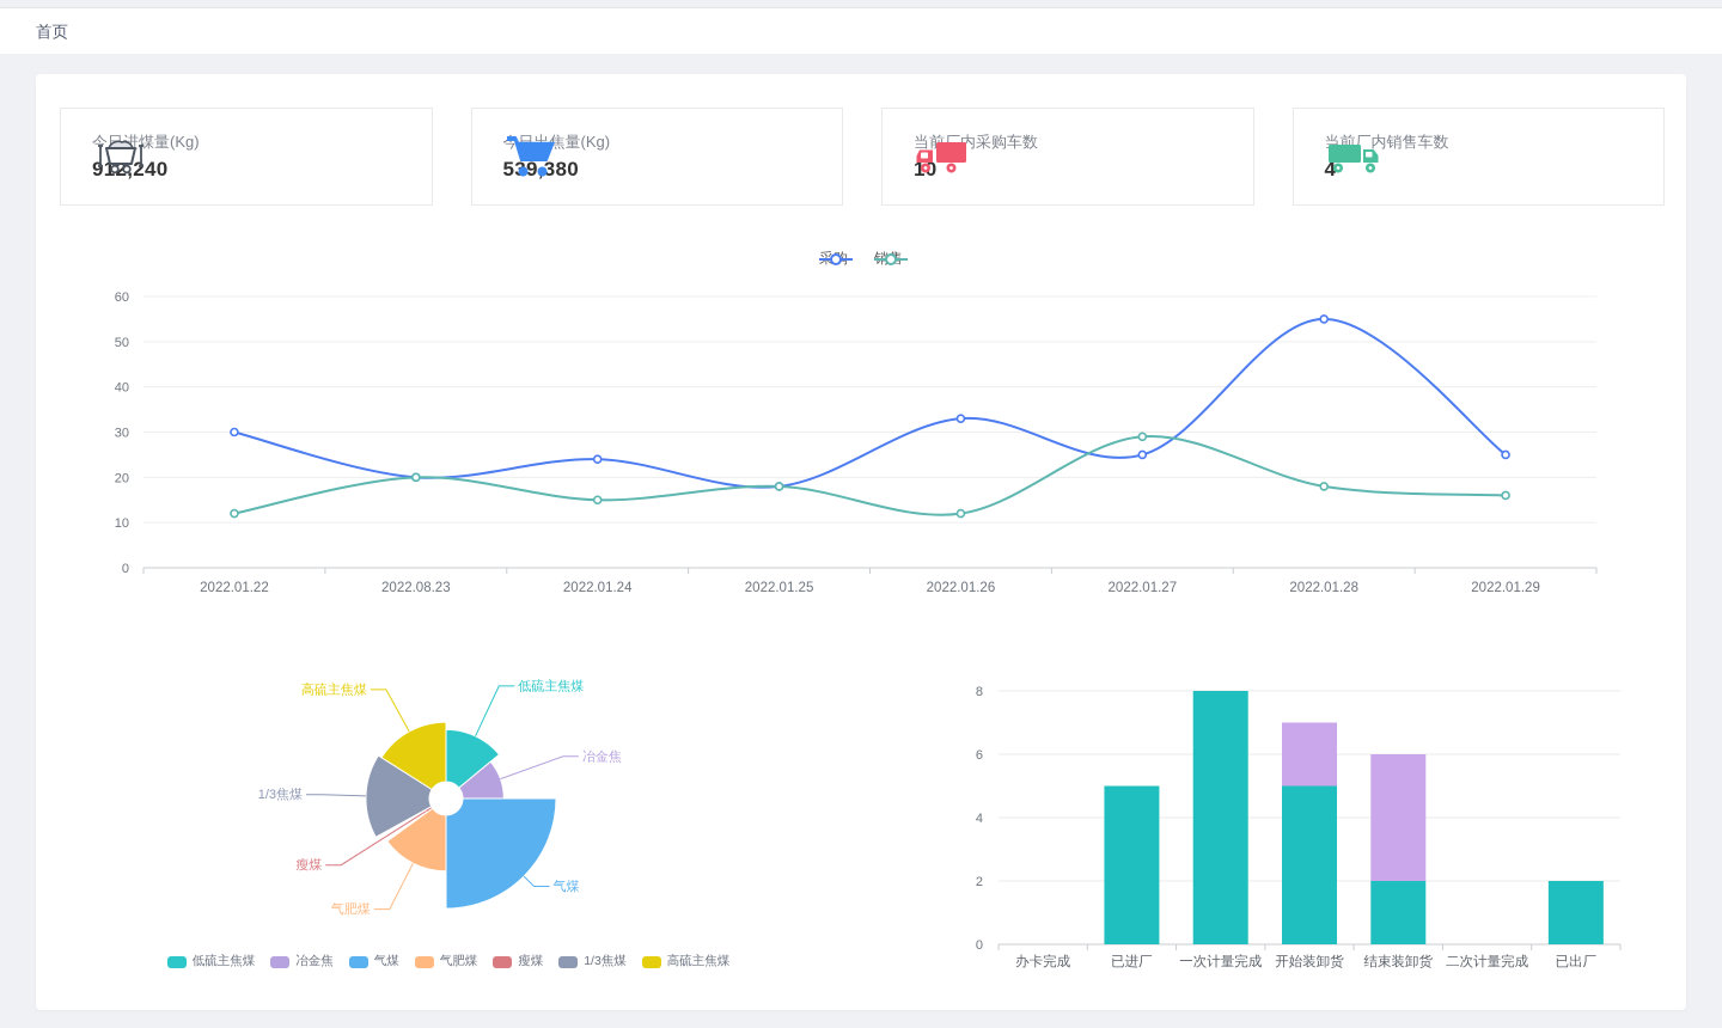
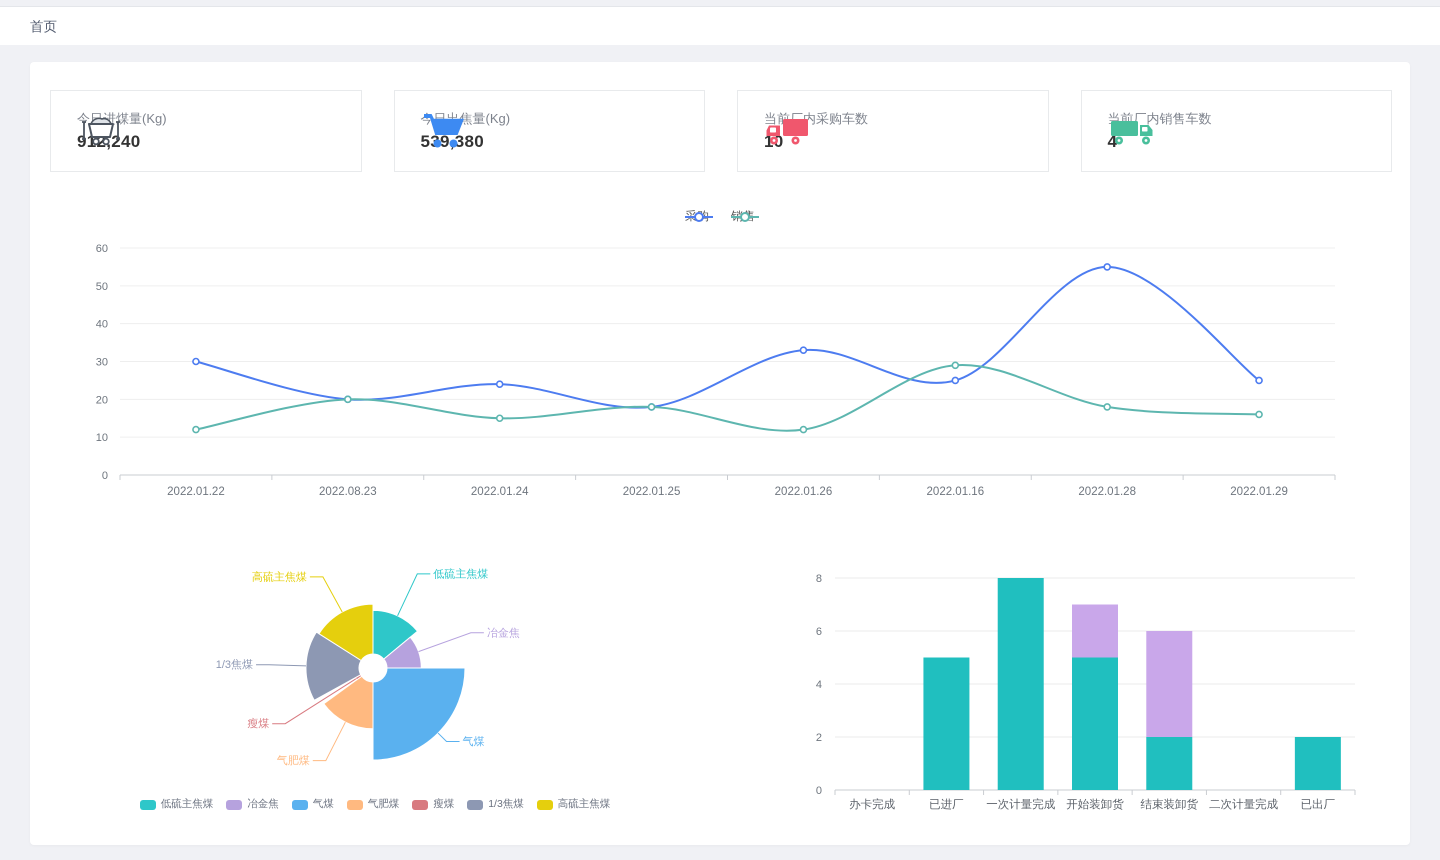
  首页
  今进煤量(Kg)
  912240
  今日出焦量(Kg)
  59380
  当前厂内采购车数
  10
  当前厂内销售车数
  4
  0
  10
  20
  30
  40
  50
  60
  2022.01.22
  2022.08.23
  2022.01.24
  2022.01.25
  2022.01.26
- 2022.01.27
+ 2022.01.16
  2022.01.28
  2022.01.29
  低硫主焦煤
  冶金焦
  气煤
  气肥煤
  瘦煤
  1/3焦煤
  高硫主焦煤
  0
  2
  4
  6
  8
  办卡完成
  已进厂
  一次计量完成
  开始装卸货
  结束装卸货
  二次计量完成
  已出厂
  低硫主焦煤
  冶金焦
  气煤
  气肥煤
  瘦煤
  1/3焦煤
  高硫主焦煤
